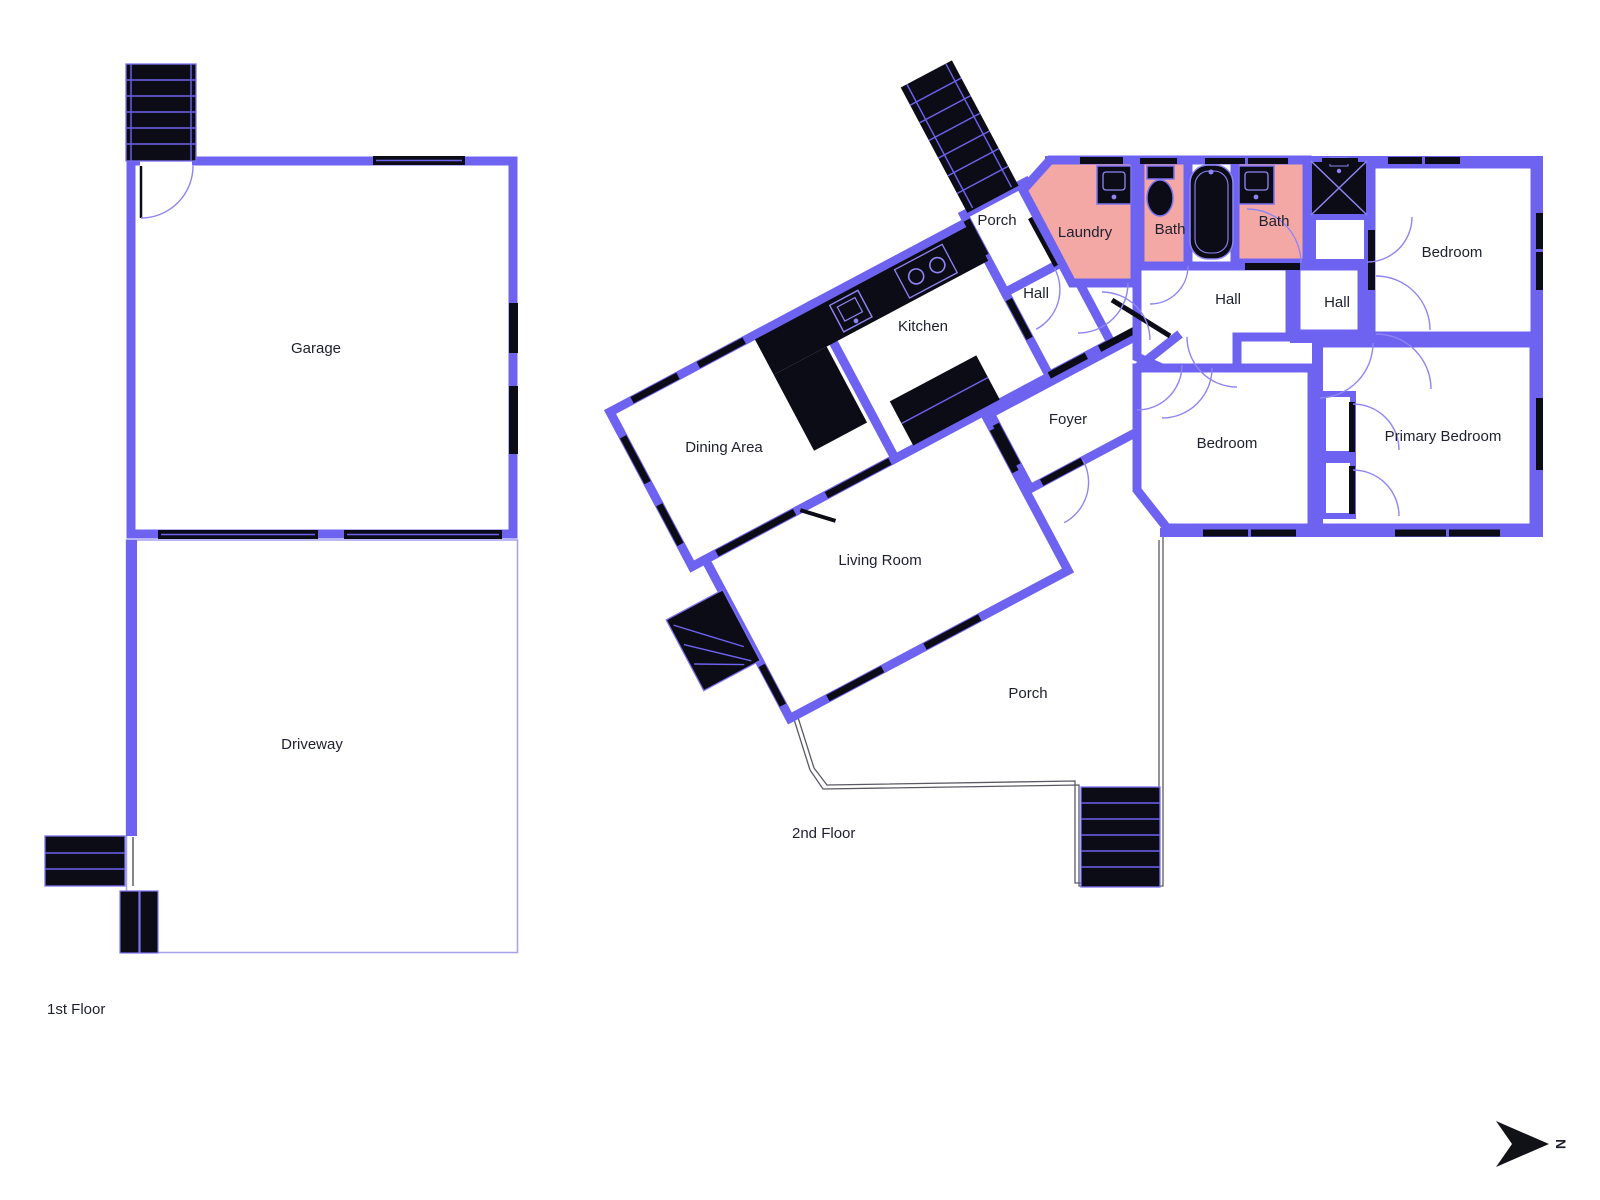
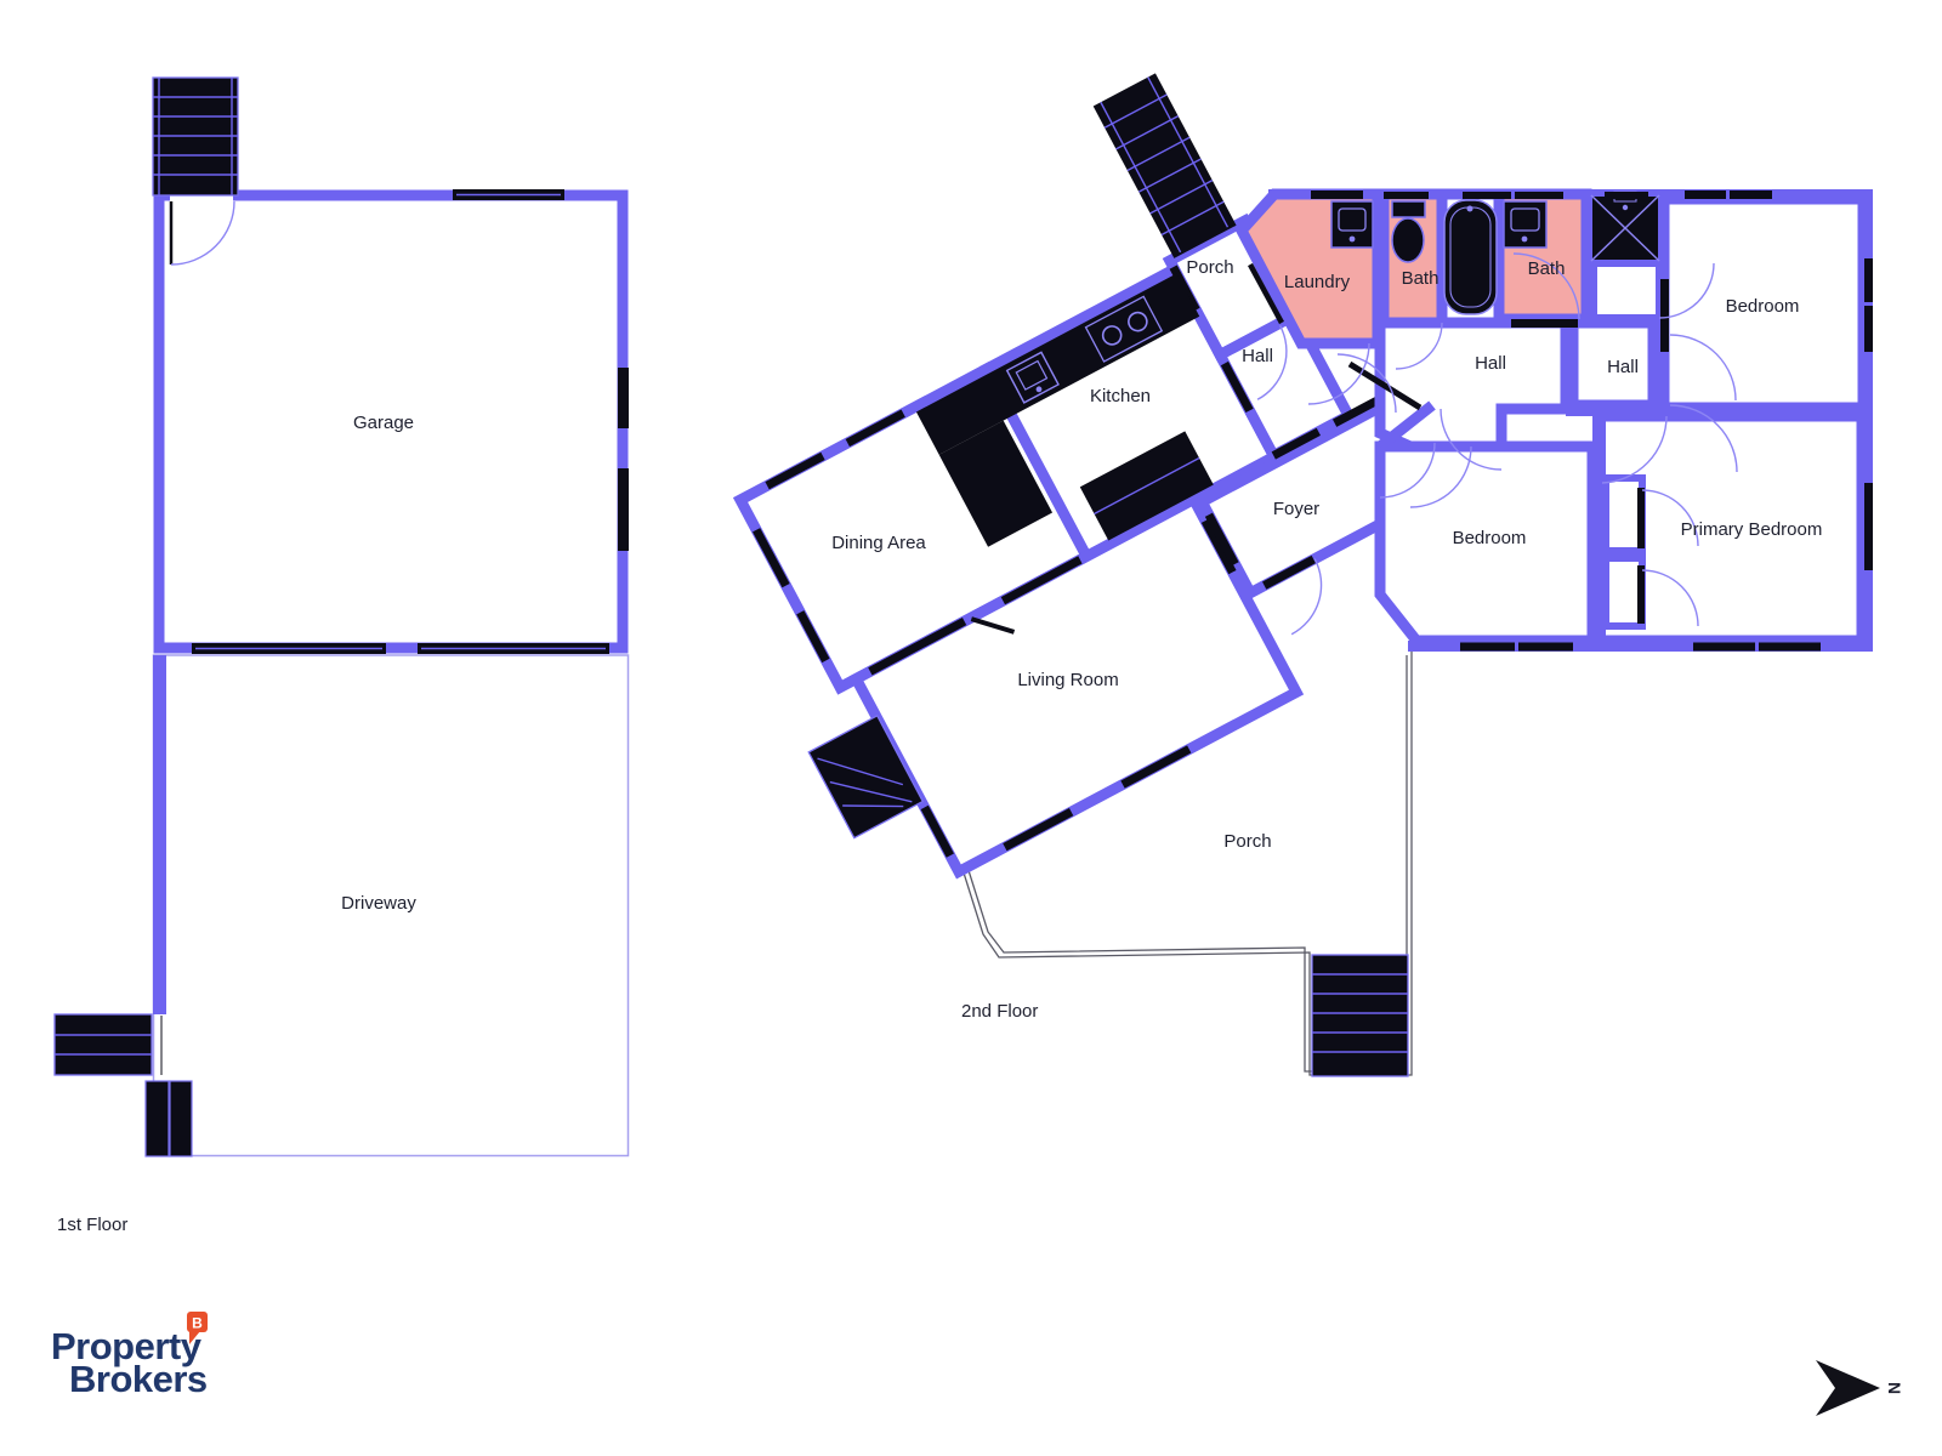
  Garage
  Driveway
  Porch
  Hall
  Laundry
  Bath
  Bath
  Hall
  Hall
  Bedroom
  Kitchen
  Dining Area
  Foyer
  Living Room
  Bedroom
  Primary Bedroom
  Porch
  1st Floor
  2nd Floor
+ Property
+ Brokers
+ B
